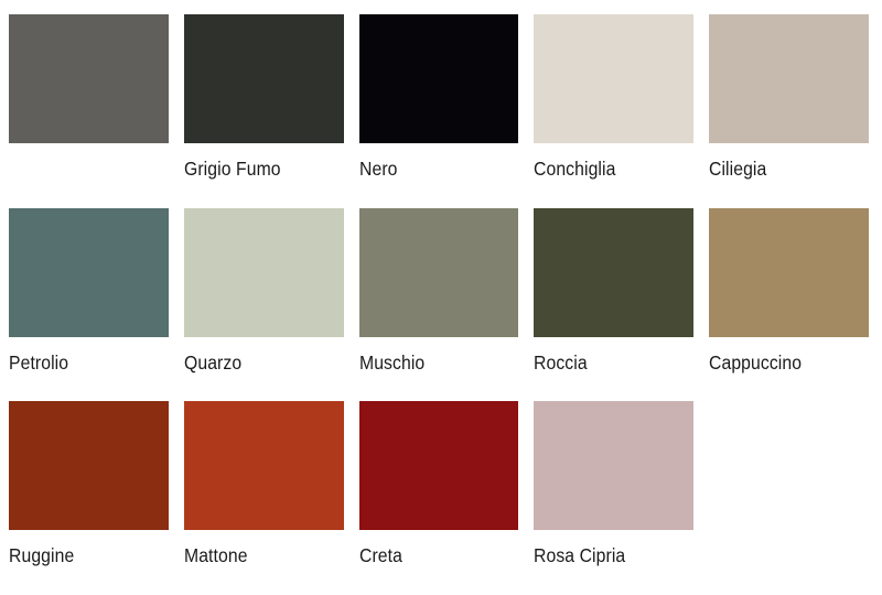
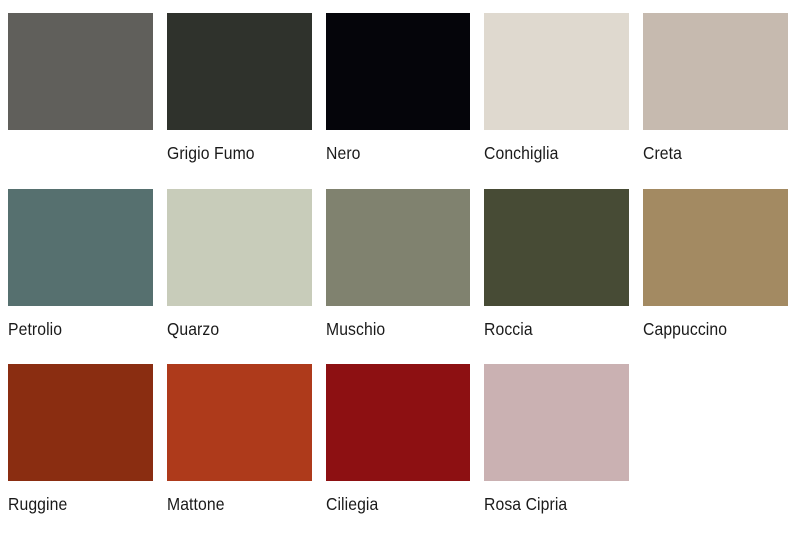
  Grigio Fumo
  Nero
  Conchiglia
- Ciliegia
+ Creta
  Petrolio
  Quarzo
  Muschio
  Roccia
  Cappuccino
  Ruggine
  Mattone
- Creta
+ Ciliegia
  Rosa Cipria
